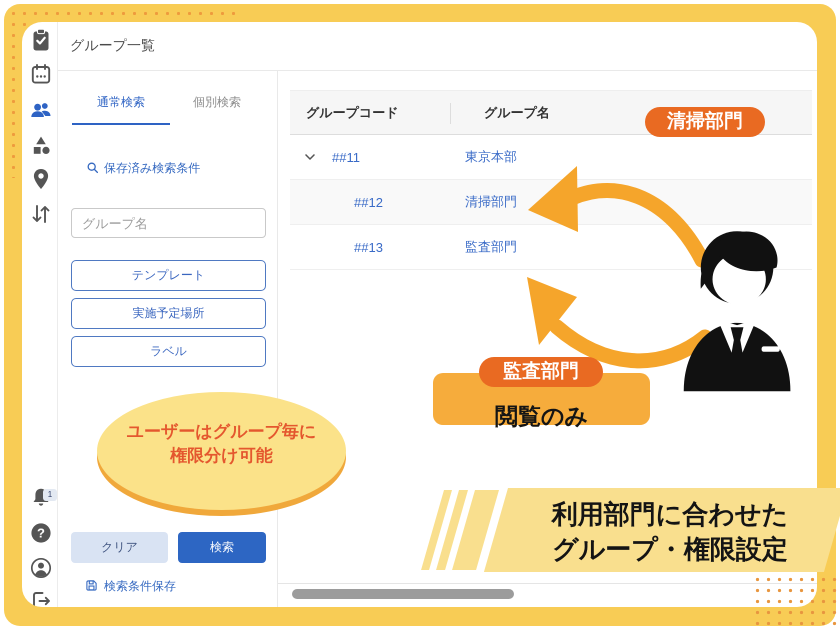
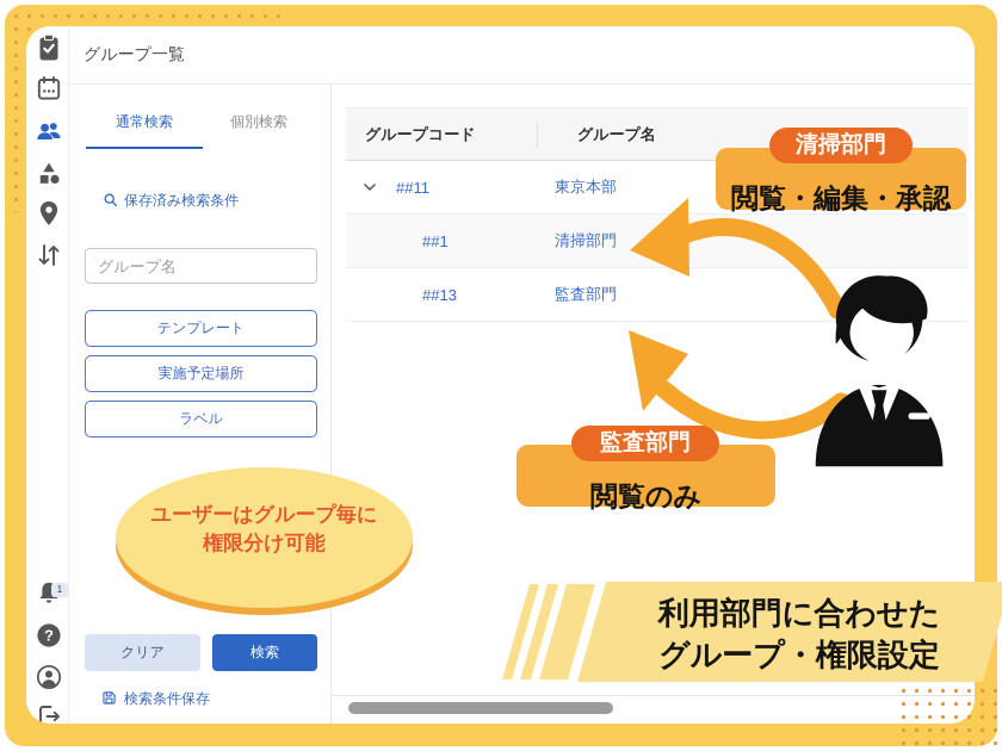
  1
  ?
  グループ一覧
  通常検索
  個別検索
  保存済み検索条件
  グループ名
  テンプレート
  実施予定場所
  ラベル
  クリア
  検索
  検索条件保存
  グループコード
  グループ名
  ##11
  東京本部
- ##12
+ ##1
  清掃部門
  ##13
  監査部門
+ 閲覧・編集・承認
  清掃部門
  閲覧のみ
  監査部門
  ユーザーはグループ毎に
  権限分け可能
  利用部門に合わせた
  グループ・権限設定
